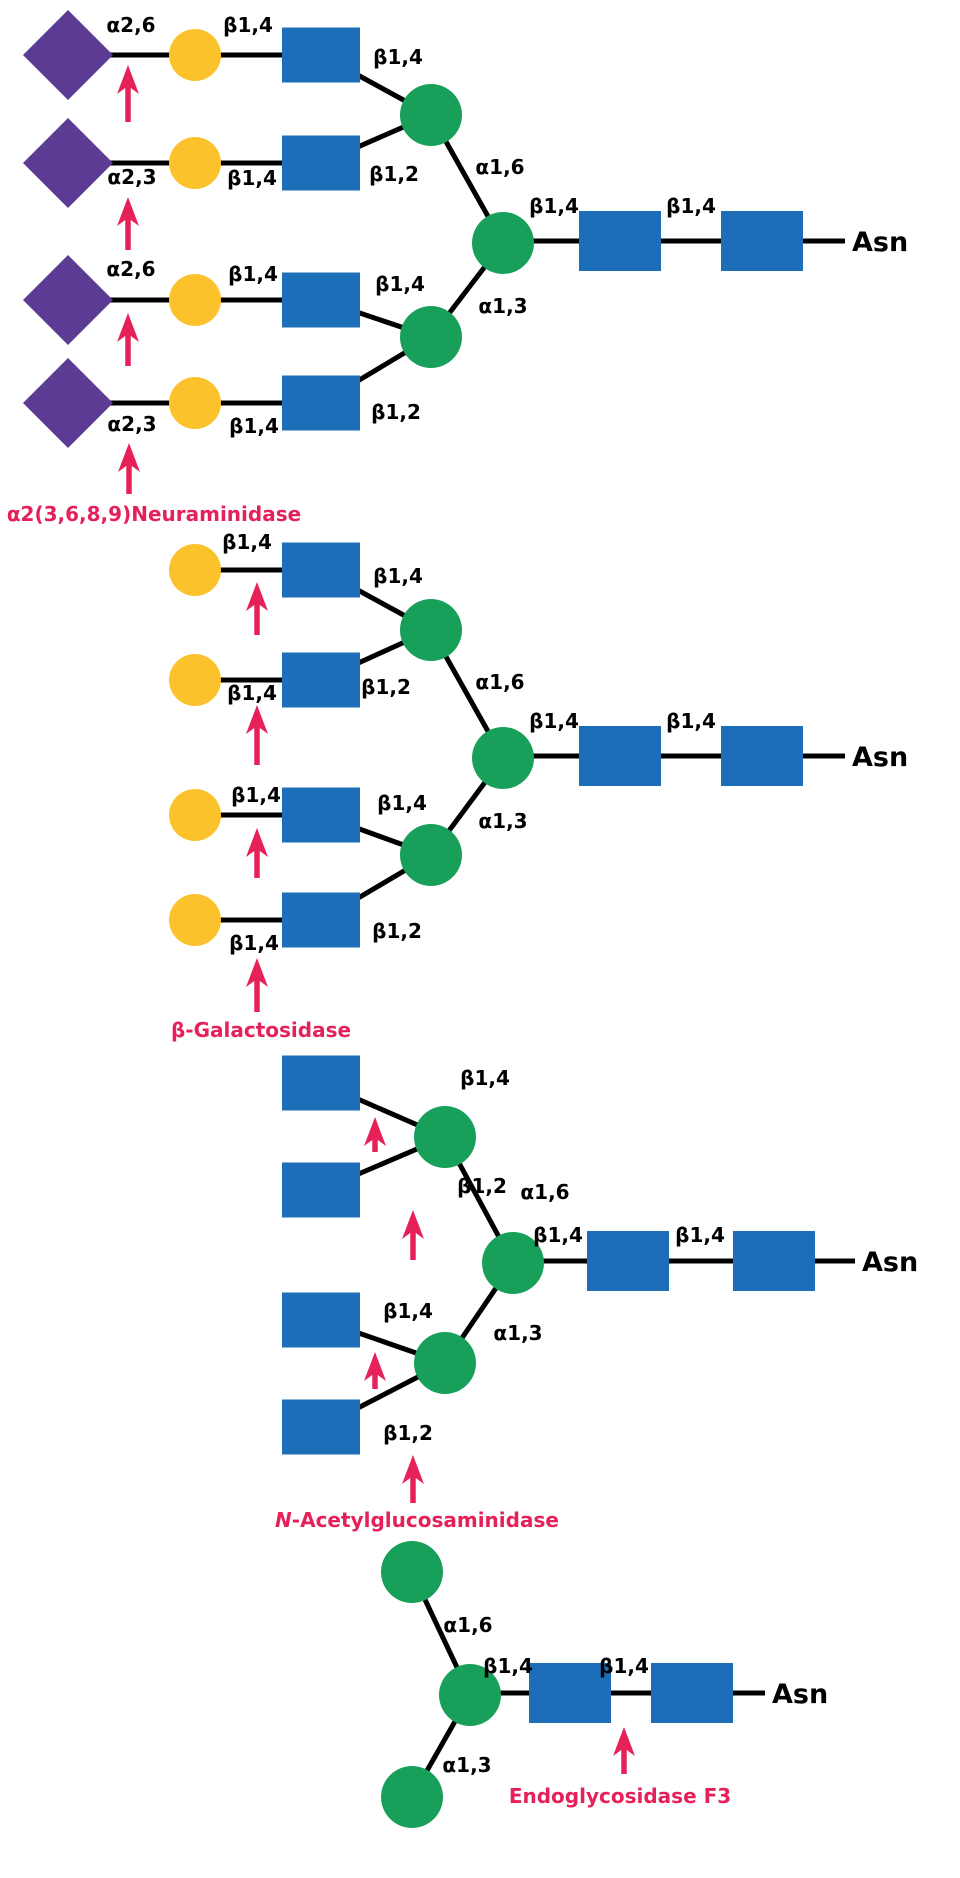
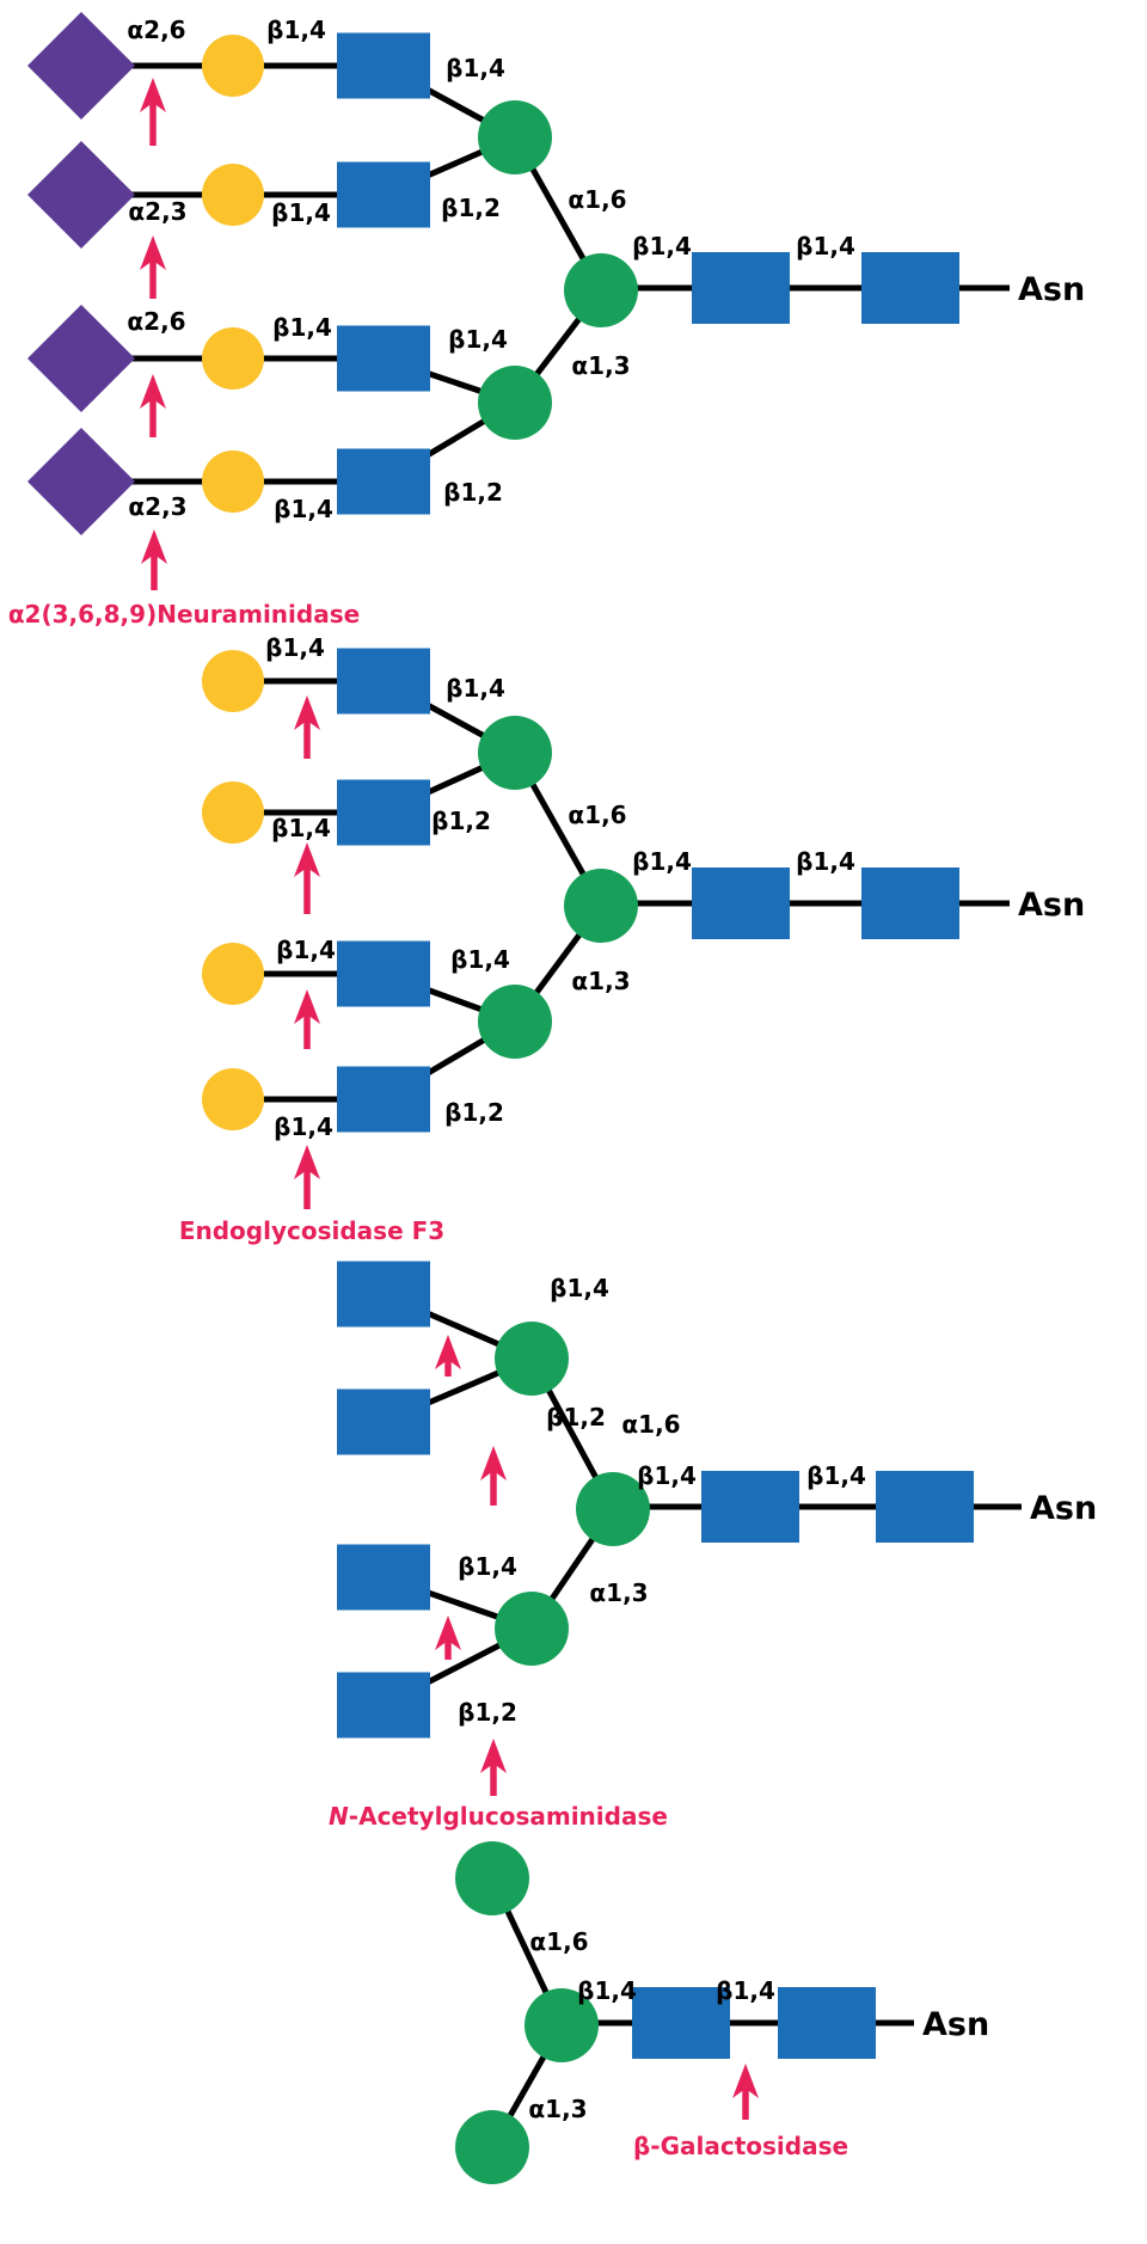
  α2,6
  β1,4
  β1,4
  α2,3
  β1,4
  β1,2
  α1,6
  α2,6
  β1,4
  β1,4
  α1,3
  α2,3
  β1,4
  β1,2
  β1,4
  β1,4
  Asn
  α2(3,6,8,9)Neuraminidase
  β1,4
  β1,4
  β1,4
  β1,2
  α1,6
  β1,4
  β1,4
  α1,3
  β1,4
  β1,2
  β1,4
  β1,4
  Asn
- β-Galactosidase
+ Endoglycosidase F3
  β1,4
  β1,2
  α1,6
  β1,4
  β1,4
  β1,4
  α1,3
  β1,2
  Asn
  N-Acetylglucosaminidase
  α1,6
  β1,4
  β1,4
  α1,3
  Asn
- Endoglycosidase F3
+ β-Galactosidase
